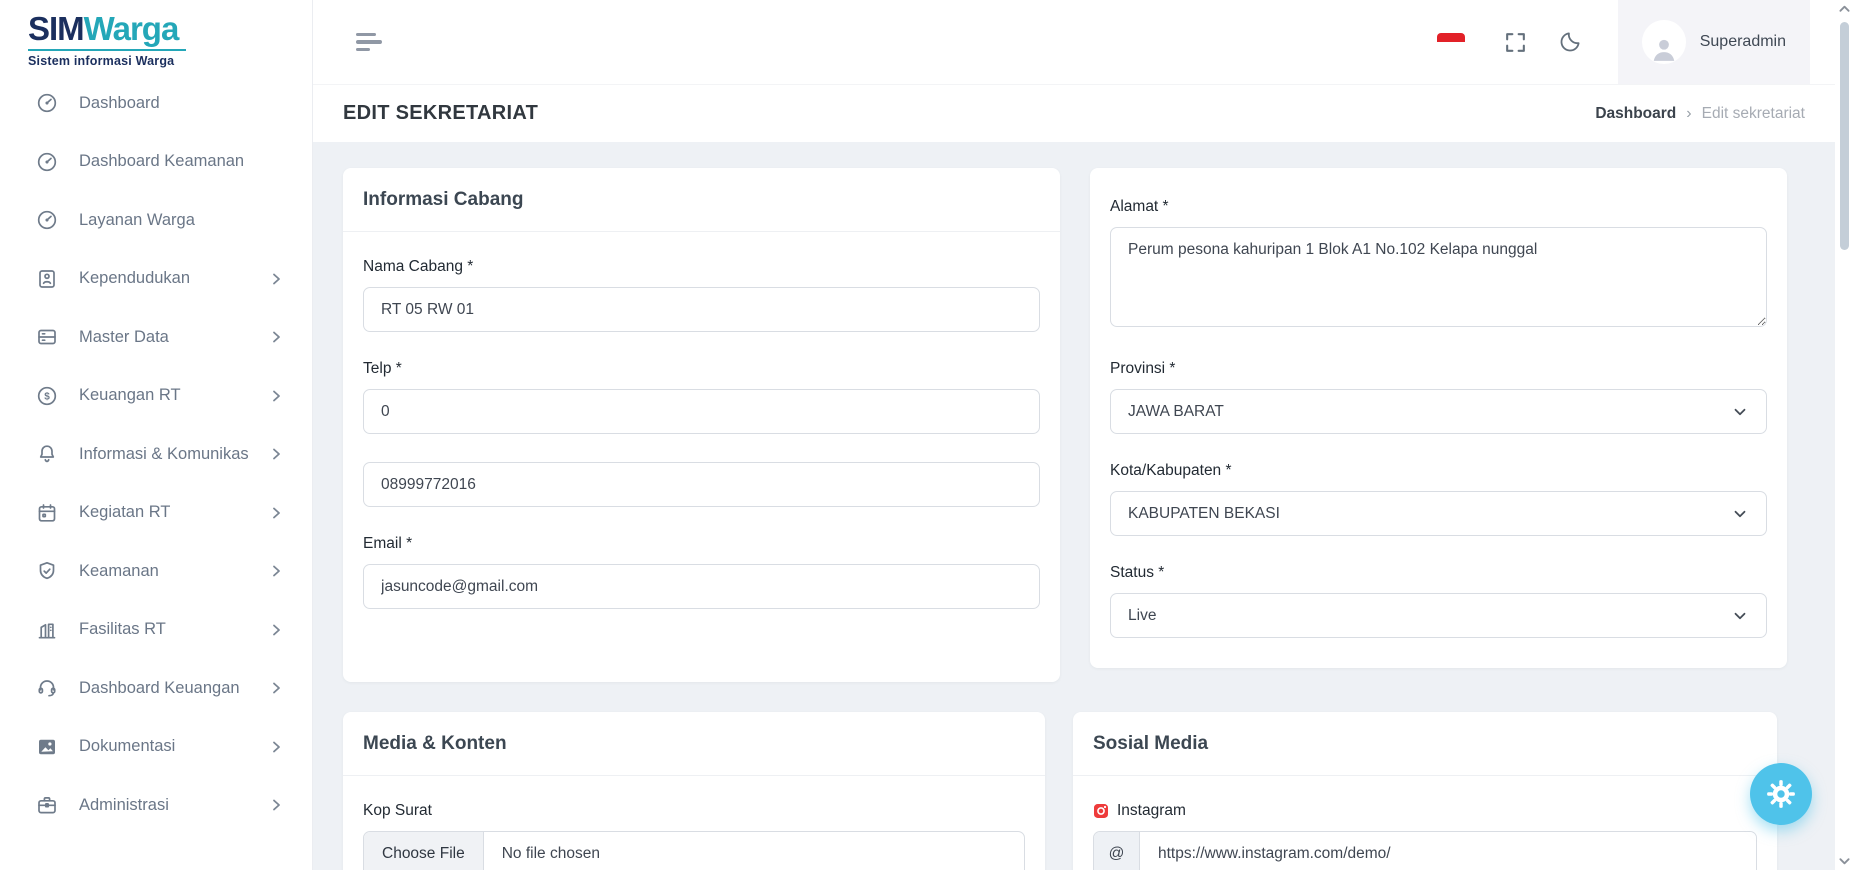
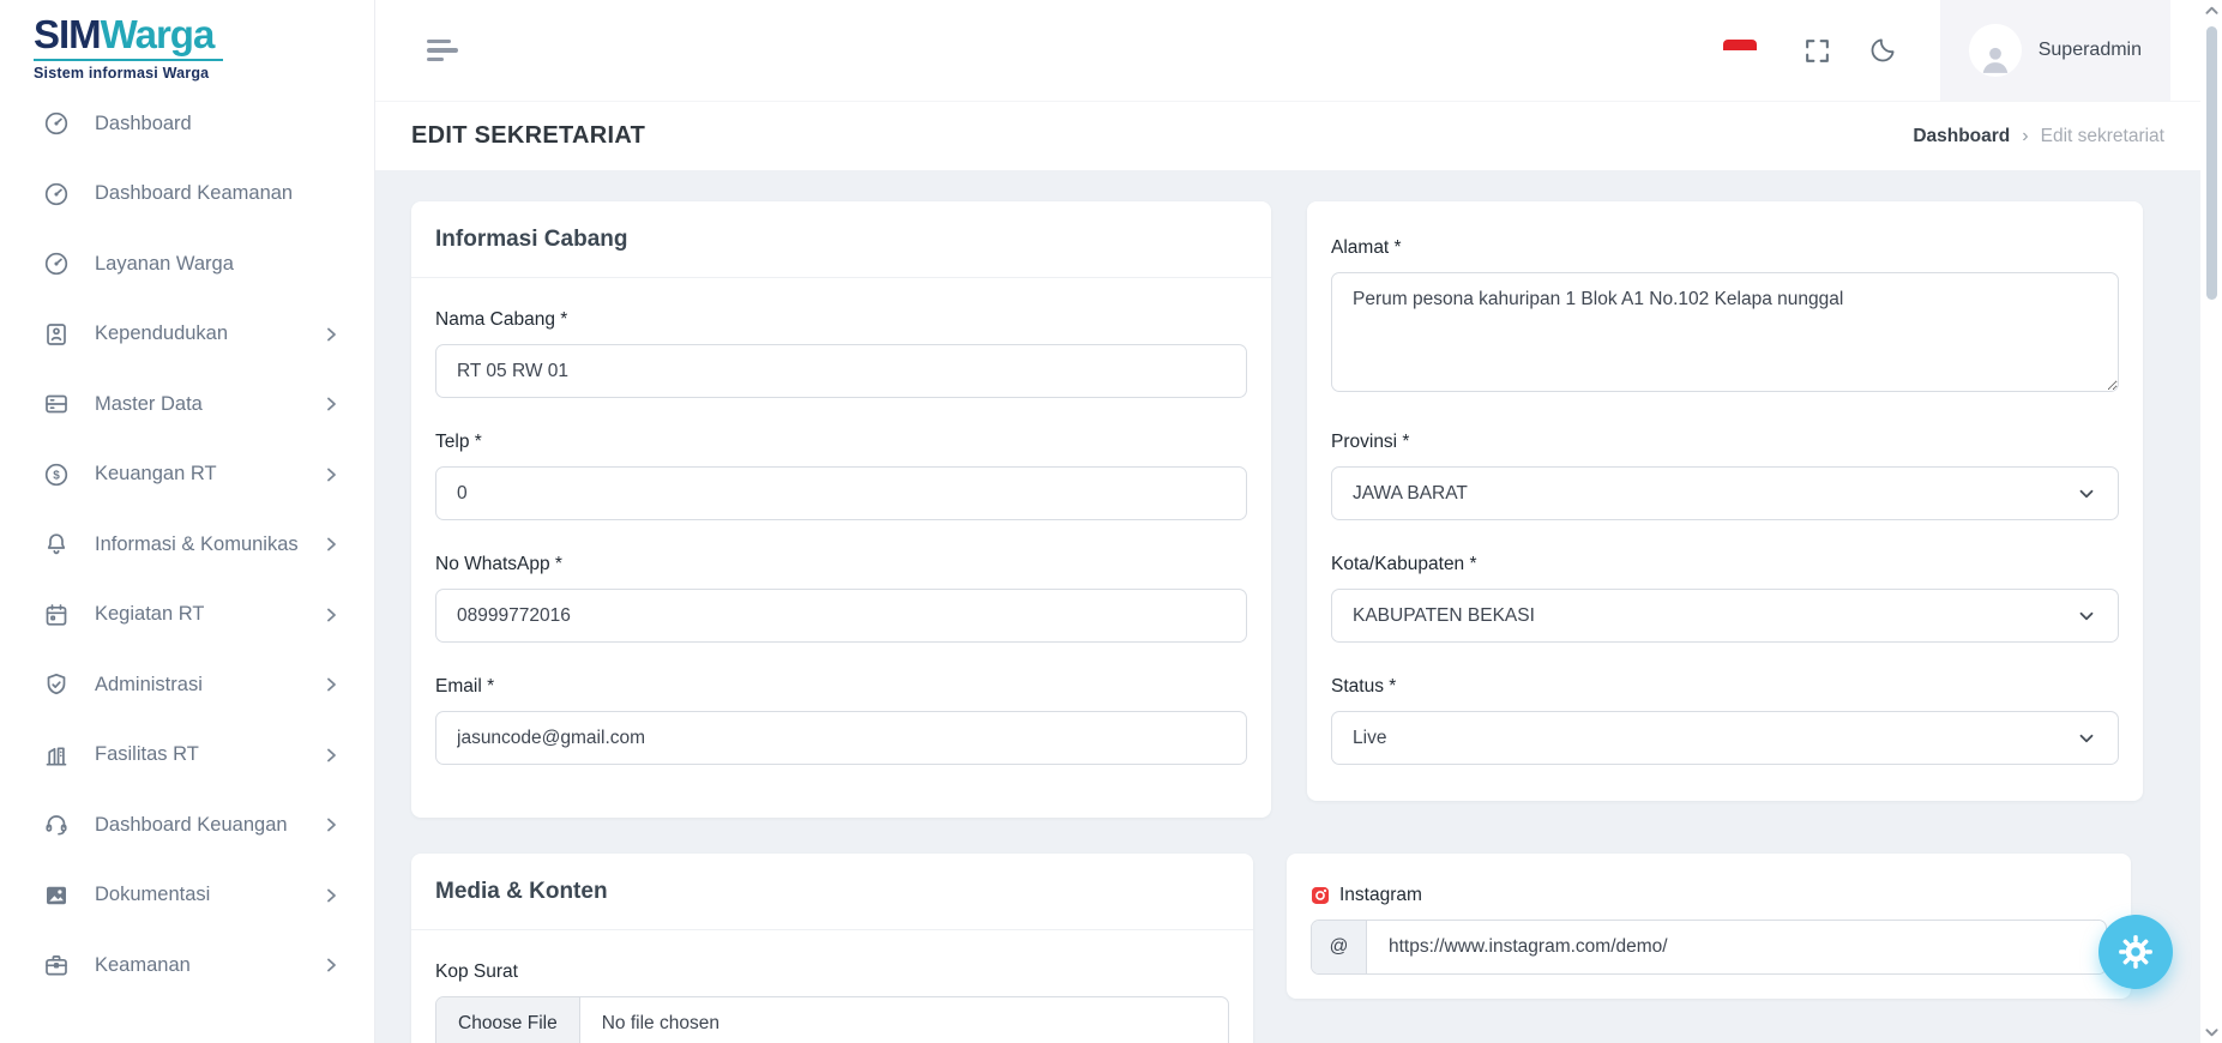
  SIMWarga
  Sistem informasi Warga
  Dashboard
  Dashboard Keamanan
  Layanan Warga
  Kependudukan
  Master Data
  $
  Keuangan RT
  Informasi & Komunikas
  Kegiatan RT
- Keamanan
+ Administrasi
  Fasilitas RT
  Dashboard Keuangan
  Dokumentasi
- Administrasi
+ Keamanan
  Superadmin
  EDIT SEKRETARIAT
  Dashboard
  ›
  Edit sekretariat
  Informasi Cabang
  Nama Cabang *
  RT 05 RW 01
  Telp *
  0
+ No WhatsApp *
  08999772016
  Email *
  jasuncode@gmail.com
  Alamat *
  Perum pesona kahuripan 1 Blok A1 No.102 Kelapa nunggal
  Provinsi *
  JAWA BARAT
  Kota/Kabupaten *
  KABUPATEN BEKASI
  Status *
  Live
  Media & Konten
  Kop Surat
  Choose File
  No file chosen
- Sosial Media
  Instagram
  @
  https://www.instagram.com/demo/
